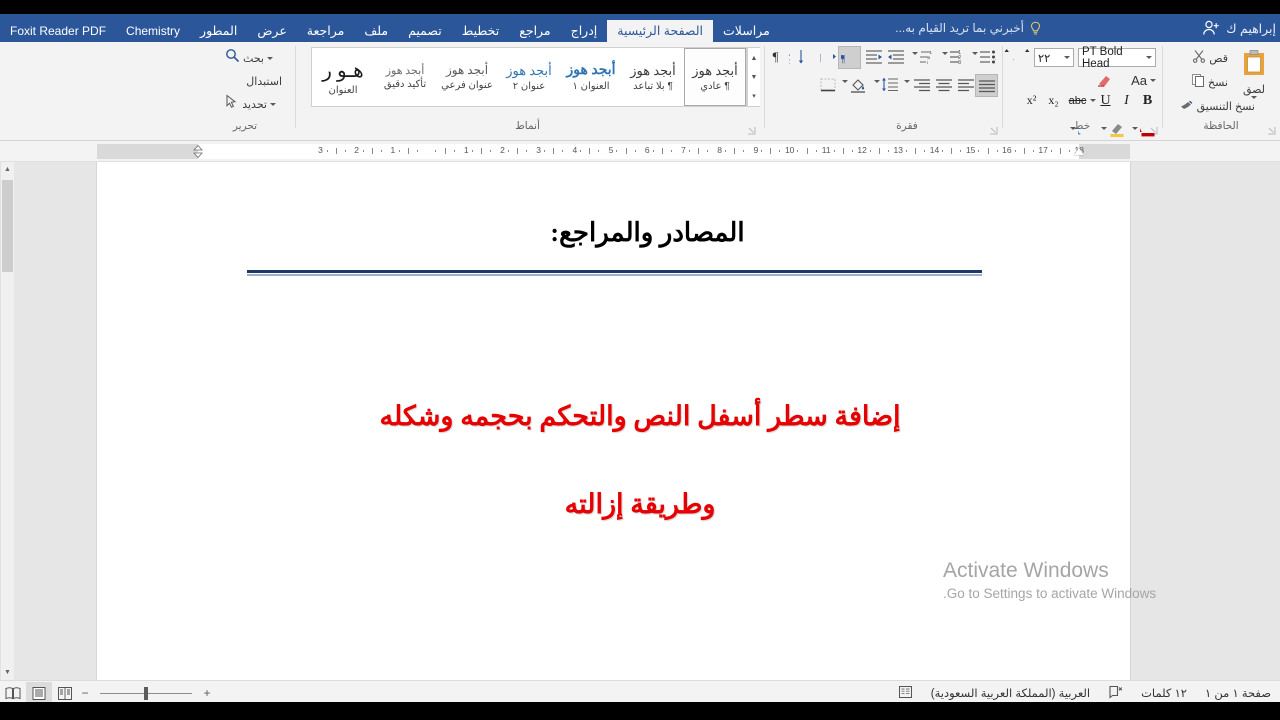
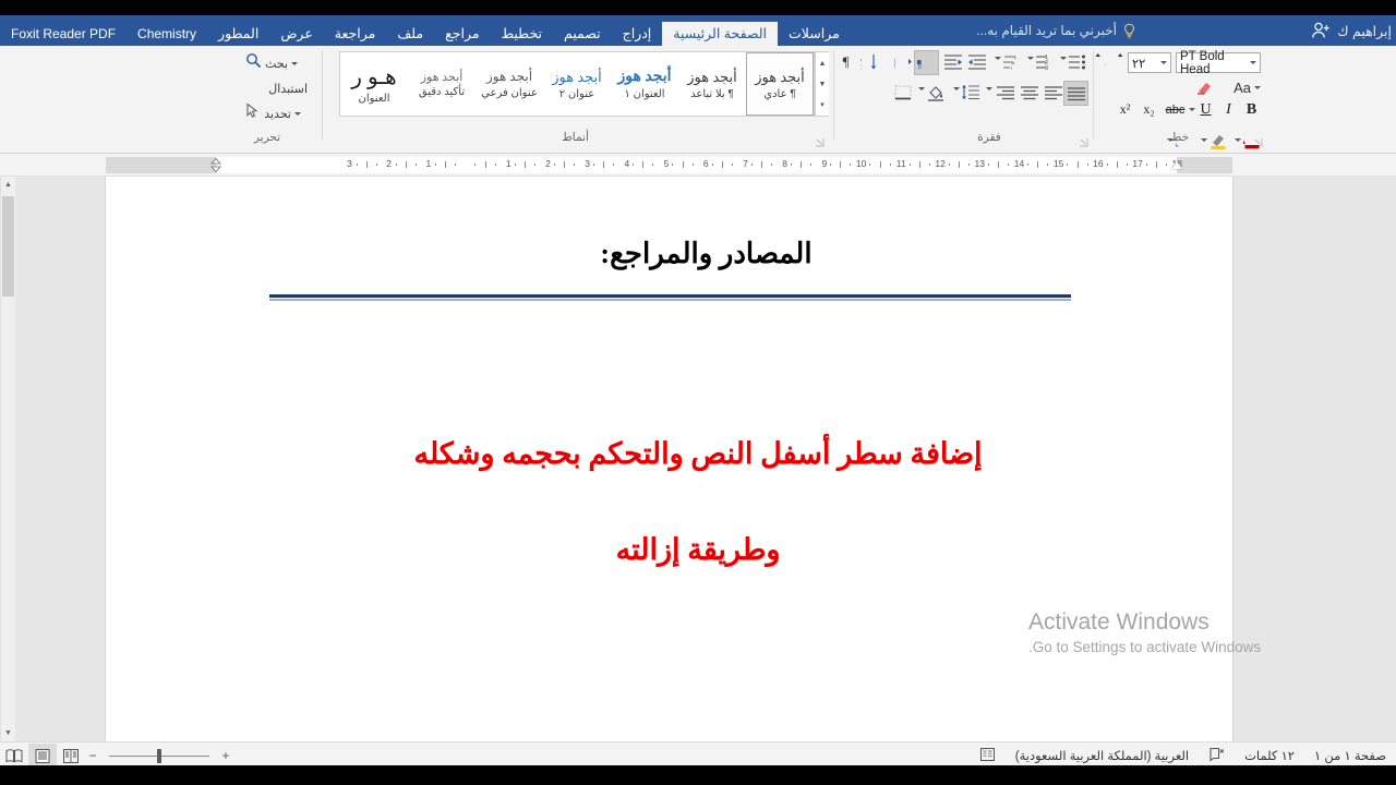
  مراسلات
  الصفحة الرئيسية
  إدراج
- مراجع
+ تصميم
  تخطيط
- تصميم
+ مراجع
  ملف
  مراجعة
  عرض
  المطور
  Chemistry
  Foxit Reader PDF
  أخبرني بما تريد القيام به...
  إبراهيم ك
- لصق
- قص
- نسخ
- نسخ التنسيق
- الحافظة
  PT Bold Head
  ٢٢
  Aa
  خط
  B
  I
  U
  abc
  x₂
  x²
  ¶
  فقرة
  ¶
  أبجد هوز
  ¶ عادي
  أبجد هوز
  ¶ بلا تباعد
  أبجد هوز
  العنوان ١
  أبجد هوز
  عنوان ٢
  أبجد هوز
  عنوان فرعي
  أبجد هوز
  تأكيد دقيق
  هـو ر
  العنوان
  أنماط
  بحث
  استبدال
  تحديد
  تحرير
  18
  17
  16
  15
  14
  13
  12
  11
  10
  9
  8
  7
  6
  5
  4
  3
  2
  1
  1
  2
  3
  المصادر والمراجع:
  إضافة سطر أسفل النص والتحكم بحجمه وشكله
  وطريقة إزالته
  Activate Windows
  Go to Settings to activate Windows.
  صفحة ١ من ١
  ١٢ كلمات
  العربية (المملكة العربية السعودية)
  −
  +
